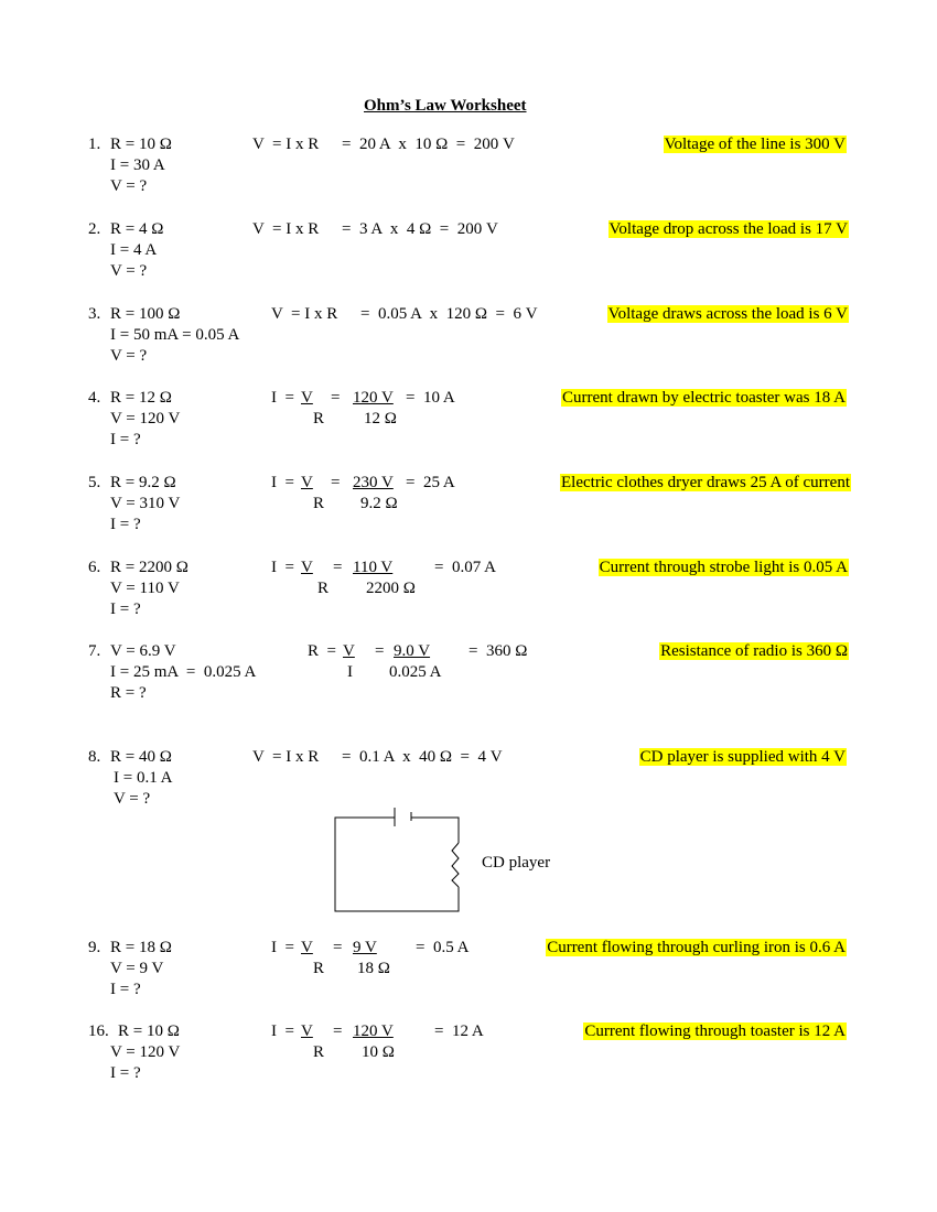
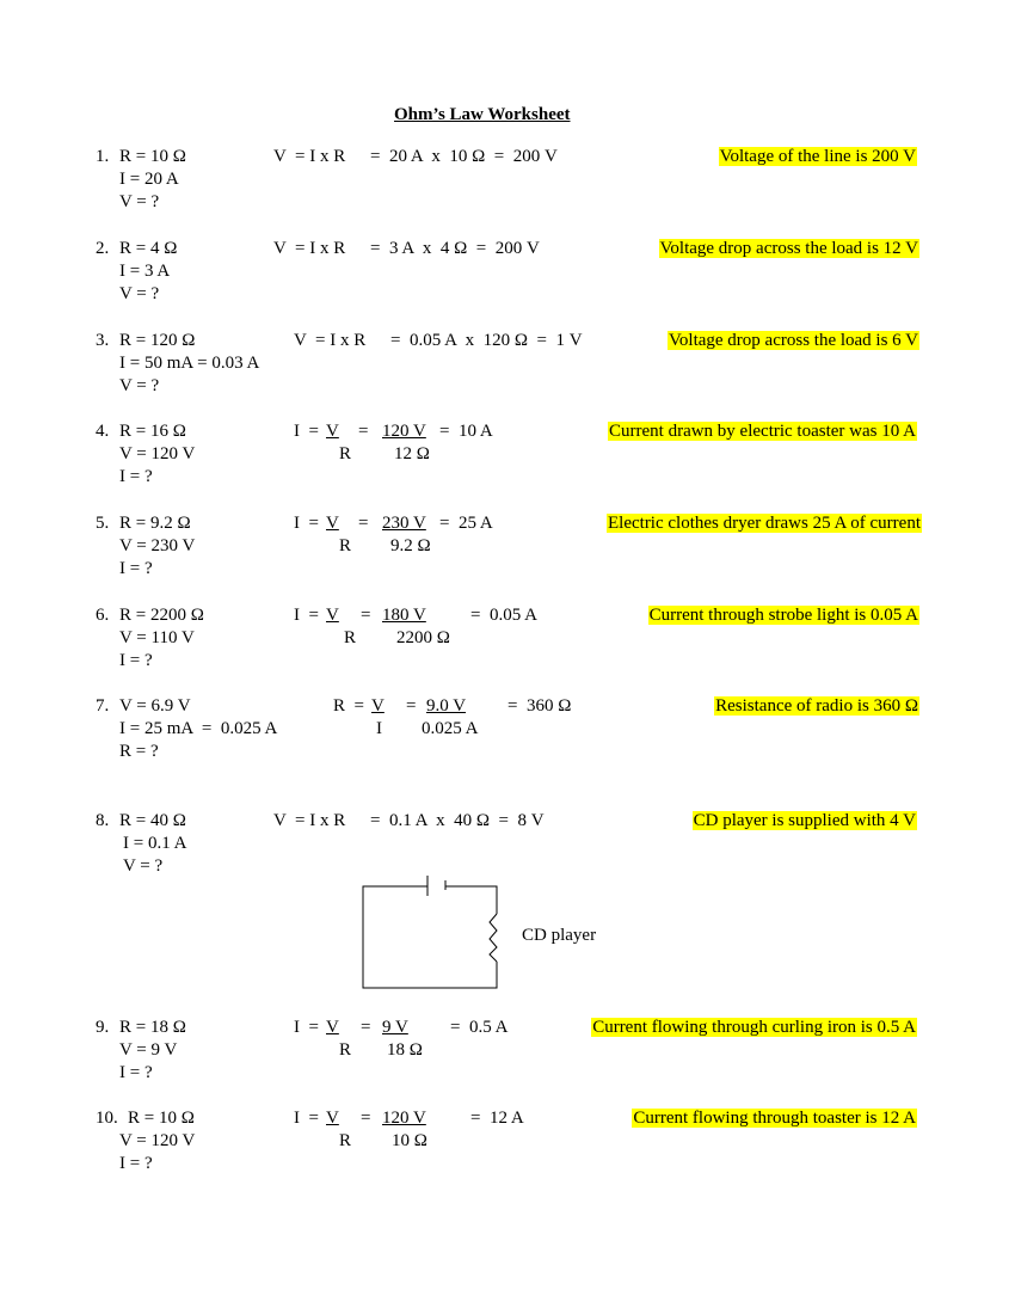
  Ohm’s Law Worksheet
  1.
  R = 10 Ω
- I = 30 A
+ I = 20 A
  V = ?
  V = I x R
  = 20 A x 10 Ω = 200 V
- Voltage of the line is 300 V
+ Voltage of the line is 200 V
  2.
  R = 4 Ω
- I = 4 A
+ I = 3 A
  V = ?
  V = I x R
  = 3 A x 4 Ω = 200 V
- Voltage drop across the load is 17 V
+ Voltage drop across the load is 12 V
  3.
- R = 100 Ω
+ R = 120 Ω
- I = 50 mA = 0.05 A
+ I = 50 mA = 0.03 A
  V = ?
  V = I x R
- = 0.05 A x 120 Ω = 6 V
+ = 0.05 A x 120 Ω = 1 V
- Voltage draws across the load is 6 V
+ Voltage drop across the load is 6 V
  4.
- R = 12 Ω
+ R = 16 Ω
  V = 120 V
  I = ?
  I =
  V
  R
  =
  120 V
  12 Ω
  = 10 A
- Current drawn by electric toaster was 18 A
+ Current drawn by electric toaster was 10 A
  5.
  R = 9.2 Ω
- V = 310 V
+ V = 230 V
  I = ?
  I =
  V
  R
  =
  230 V
  9.2 Ω
  = 25 A
  Electric clothes dryer draws 25 A of current
  6.
  R = 2200 Ω
  V = 110 V
  I = ?
  I =
  V
  R
  =
- 110 V
+ 180 V
  2200 Ω
- = 0.07 A
+ = 0.05 A
  Current through strobe light is 0.05 A
  7.
  V = 6.9 V
  I = 25 mA = 0.025 A
  R = ?
  R =
  V
  I
  =
  9.0 V
  0.025 A
  = 360 Ω
  Resistance of radio is 360 Ω
  8.
  R = 40 Ω
  I = 0.1 A
  V = ?
  V = I x R
- = 0.1 A x 40 Ω = 4 V
+ = 0.1 A x 40 Ω = 8 V
  CD player is supplied with 4 V
  CD player
  9.
  R = 18 Ω
  V = 9 V
  I = ?
  I =
  V
  R
  =
  9 V
  18 Ω
  = 0.5 A
- Current flowing through curling iron is 0.6 A
+ Current flowing through curling iron is 0.5 A
- 16.
+ 10.
  R = 10 Ω
  V = 120 V
  I = ?
  I =
  V
  R
  =
  120 V
  10 Ω
  = 12 A
  Current flowing through toaster is 12 A
